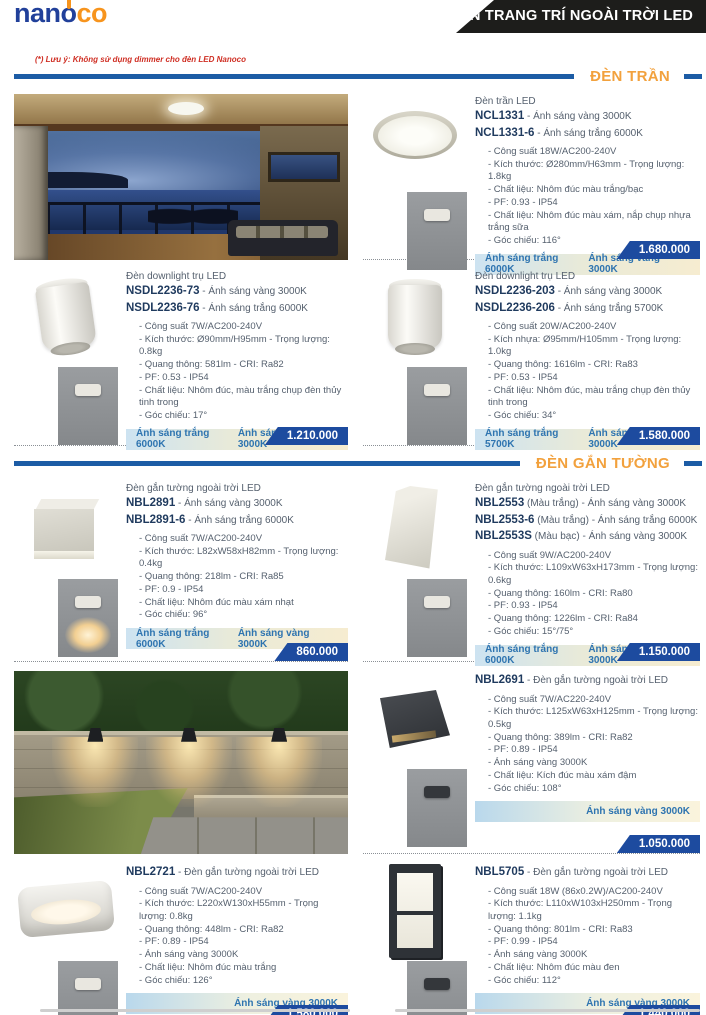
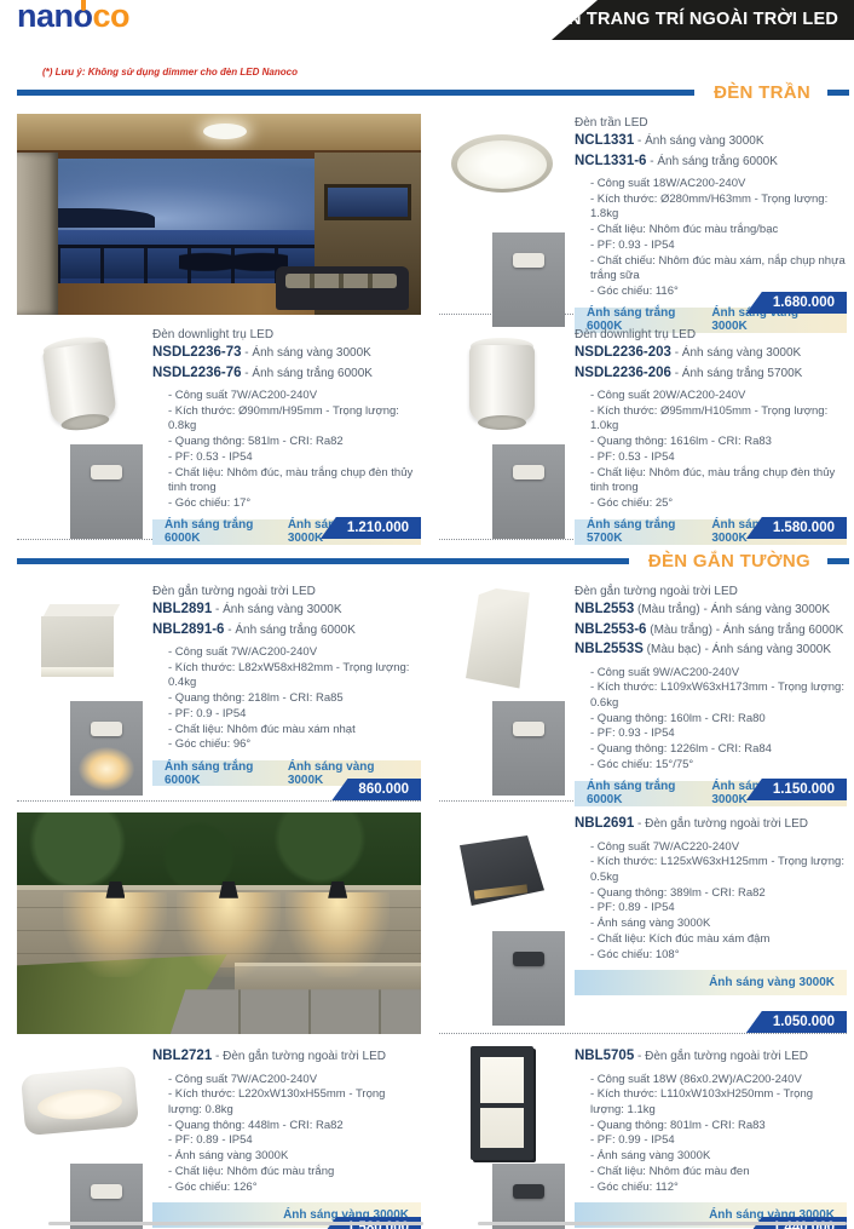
  nanoco
  TRANG TRÍ NGOÀI TRỜI LED
  (*) Lưu ý: Không sử dụng dimmer cho đèn LED Nanoco
  ĐÈN TRẦN
  Đèn trần LED
  NCL1331 - Ánh sáng vàng 3000K
  NCL1331-6 - Ánh sáng trắng 6000K
  - Công suất 18W/AC200-240V
  - Kích thước: Ø280mm/H63mm - Trọng lượng: 1.8kg
  - Chất liệu: Nhôm đúc màu trắng/bạc
  - PF: 0.93 - IP54
- - Chất liệu: Nhôm đúc màu xám, nắp chụp nhựa trắng sữa
+ - Chất chiếu: Nhôm đúc màu xám, nắp chụp nhựa trắng sữa
  - Góc chiếu: 116°
  Ánh sáng trắng 6000K
  1.680.000
  Đèn downlight trụ LED
  NSDL2236-73 - Ánh sáng vàng 3000K
  NSDL2236-76 - Ánh sáng trắng 6000K
  - Công suất 7W/AC200-240V
  - Kích thước: Ø90mm/H95mm - Trọng lượng: 0.8kg
  - Quang thông: 581lm - CRI: Ra82
  - PF: 0.53 - IP54
  - Chất liệu: Nhôm đúc, màu trắng chụp đèn thủy tinh trong
  - Góc chiếu: 17°
  Ánh sáng trắng 6000K
  1.210.000
  Đèn downlight trụ LED
  NSDL2236-203 - Ánh sáng vàng 3000K
  NSDL2236-206 - Ánh sáng trắng 5700K
  - Công suất 20W/AC200-240V
- - Kích nhựa: Ø95mm/H105mm - Trọng lượng: 1.0kg
+ - Kích thước: Ø95mm/H105mm - Trọng lượng: 1.0kg
  - Quang thông: 1616lm - CRI: Ra83
  - PF: 0.53 - IP54
  - Chất liệu: Nhôm đúc, màu trắng chụp đèn thủy tinh trong
- - Góc chiếu: 34°
+ - Góc chiếu: 25°
  Ánh sáng trắng 5700K
  1.580.000
  ĐÈN GẮN TƯỜNG
  Đèn gắn tường ngoài trời LED
  NBL2891 - Ánh sáng vàng 3000K
  NBL2891-6 - Ánh sáng trắng 6000K
  - Công suất 7W/AC200-240V
  - Kích thước: L82xW58xH82mm - Trọng lượng: 0.4kg
  - Quang thông: 218lm - CRI: Ra85
  - PF: 0.9 - IP54
  - Chất liệu: Nhôm đúc màu xám nhạt
  - Góc chiếu: 96°
  Ánh sáng trắng 6000K
  Ánh sáng vàng 3000K
  860.000
  Đèn gắn tường ngoài trời LED
  NBL2553 (Màu trắng) - Ánh sáng vàng 3000K
  NBL2553-6 (Màu trắng) - Ánh sáng trắng 6000K
  NBL2553S (Màu bạc) - Ánh sáng vàng 3000K
  - Công suất 9W/AC200-240V
  - Kích thước: L109xW63xH173mm - Trọng lượng: 0.6kg
  - Quang thông: 160lm - CRI: Ra80
  - PF: 0.93 - IP54
  - Quang thông: 1226lm - CRI: Ra84
  - Góc chiếu: 15°/75°
  Ánh sáng trắng 6000K
  1.150.000
  NBL2691 - Đèn gắn tường ngoài trời LED
  - Công suất 7W/AC220-240V
  - Kích thước: L125xW63xH125mm - Trọng lượng: 0.5kg
  - Quang thông: 389lm - CRI: Ra82
  - PF: 0.89 - IP54
  - Ánh sáng vàng 3000K
  - Chất liệu: Kích đúc màu xám đậm
  - Góc chiếu: 108°
  Ánh sáng vàng 3000K
  1.050.000
  NBL2721 - Đèn gắn tường ngoài trời LED
  - Công suất 7W/AC200-240V
  - Kích thước: L220xW130xH55mm - Trọng lượng: 0.8kg
  - Quang thông: 448lm - CRI: Ra82
  - PF: 0.89 - IP54
  - Ánh sáng vàng 3000K
  - Chất liệu: Nhôm đúc màu trắng
  - Góc chiếu: 126°
  Ánh sáng vàng 3000K
  1.580.000
  NBL5705 - Đèn gắn tường ngoài trời LED
  - Công suất 18W (86x0.2W)/AC200-240V
  - Kích thước: L110xW103xH250mm - Trọng lượng: 1.1kg
  - Quang thông: 801lm - CRI: Ra83
  - PF: 0.99 - IP54
  - Ánh sáng vàng 3000K
  - Chất liệu: Nhôm đúc màu đen
  - Góc chiếu: 112°
  Ánh sáng vàng 3000K
  1.440.000
